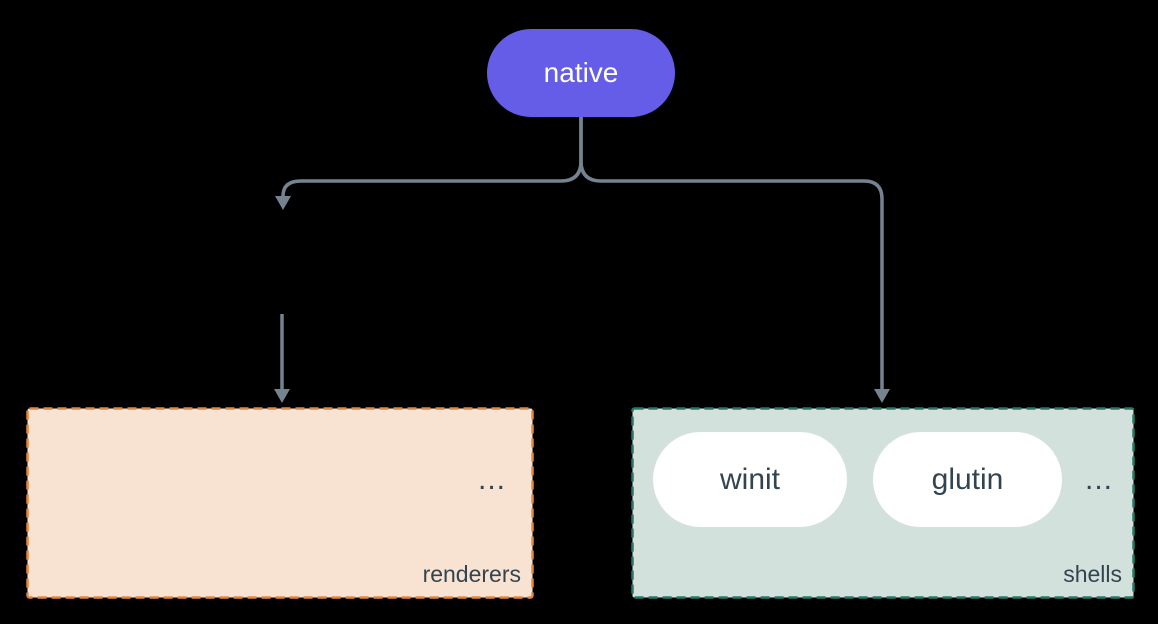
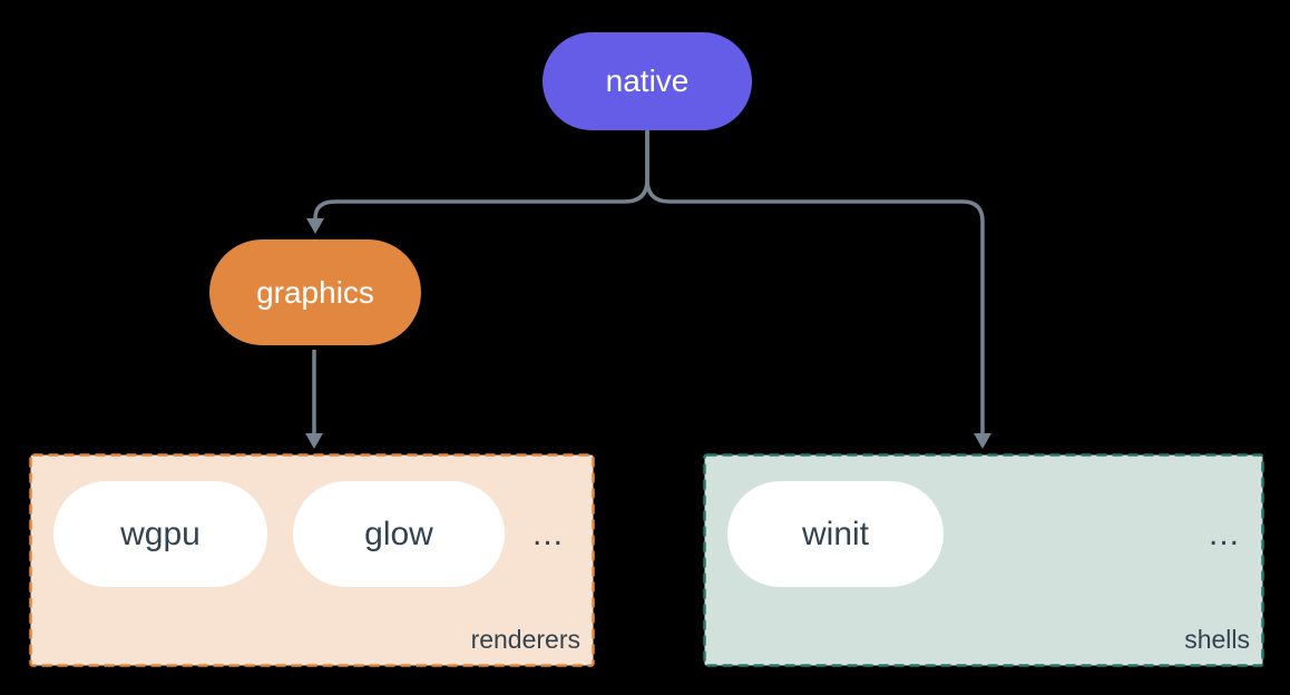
  native
+ graphics
+ wgpu
+ glow
  ...
  renderers
  winit
- glutin
  ...
  shells
